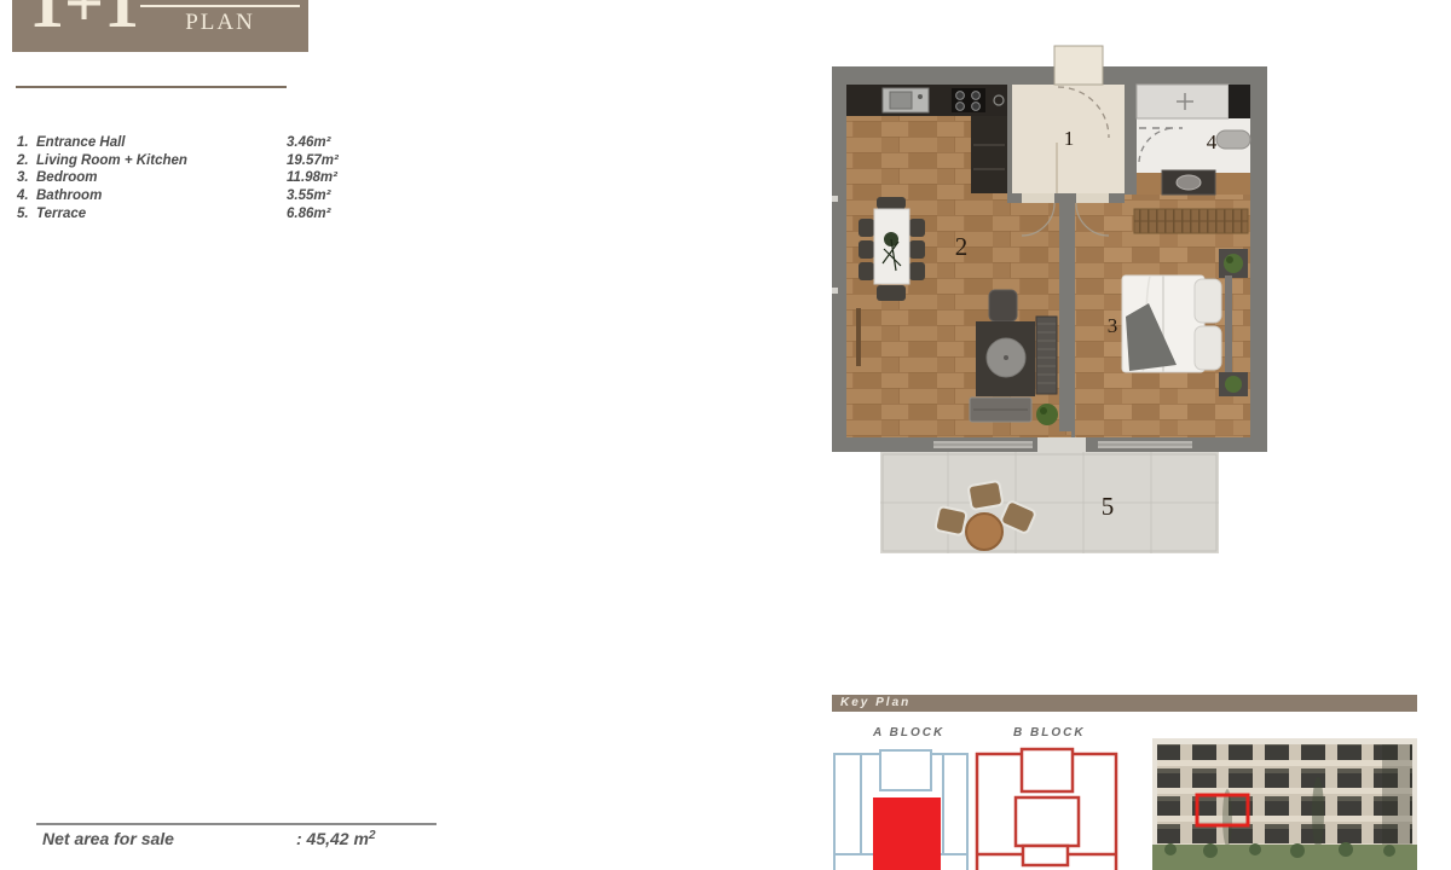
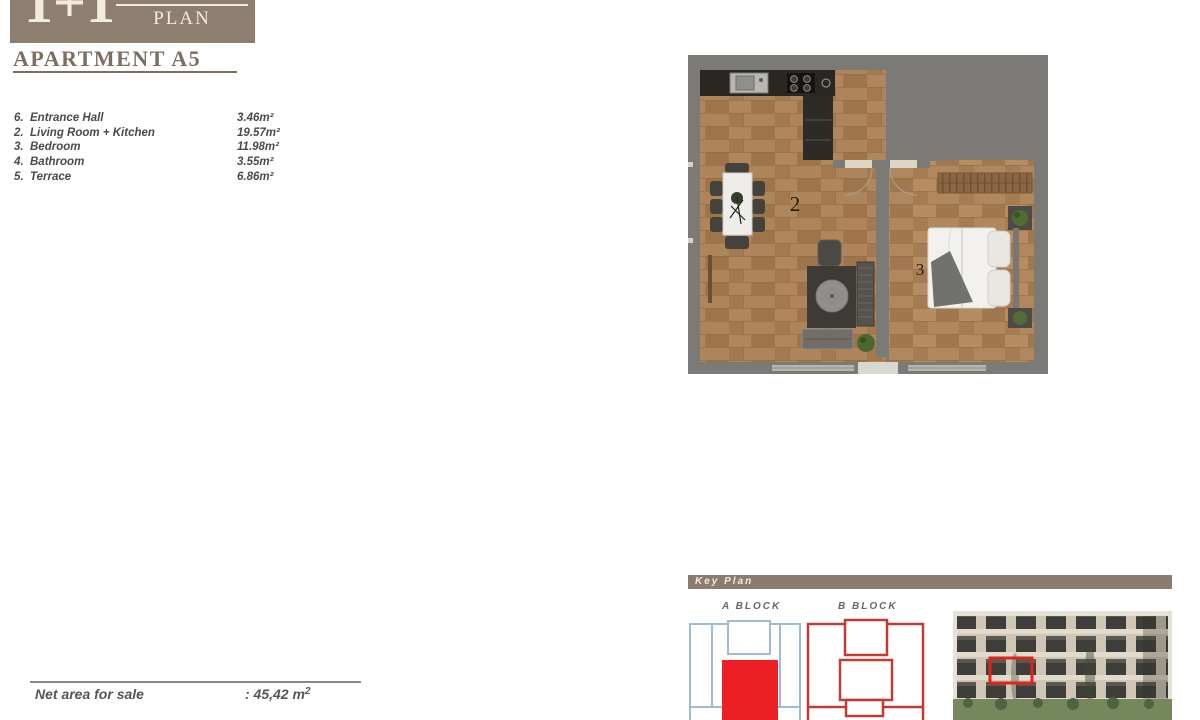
  1+1
  PLAN
+ APARTMENT A5
- 1.
+ 6.
  Entrance Hall
  3.46m²
  2.
  Living Room + Kitchen
  19.57m²
  3.
  Bedroom
  11.98m²
  4.
  Bathroom
  3.55m²
  5.
  Terrace
  6.86m²
- 5
- 1
- 4
  3
  2
  Key Plan
  A BLOCK
  B BLOCK
  Net area for sale
  : 45,42 m2
